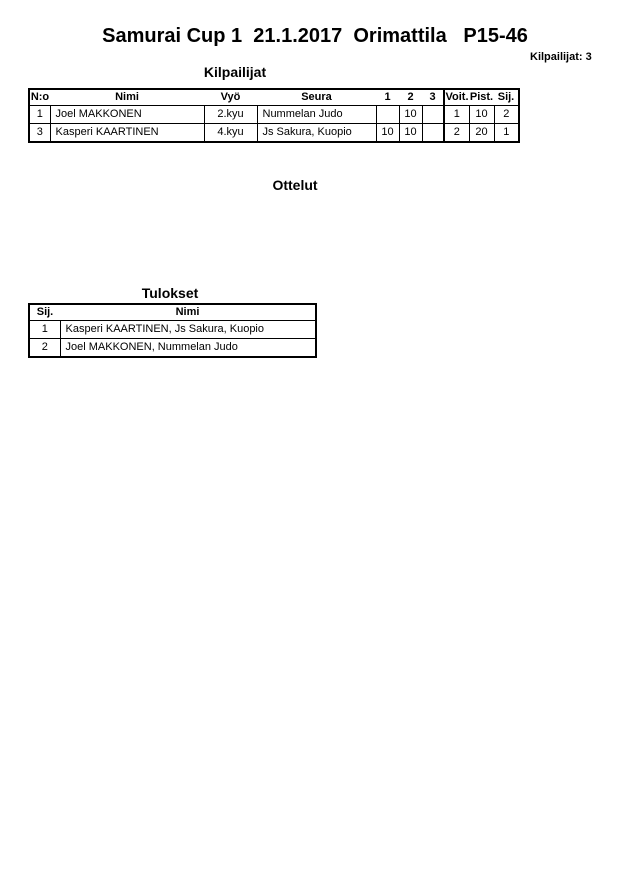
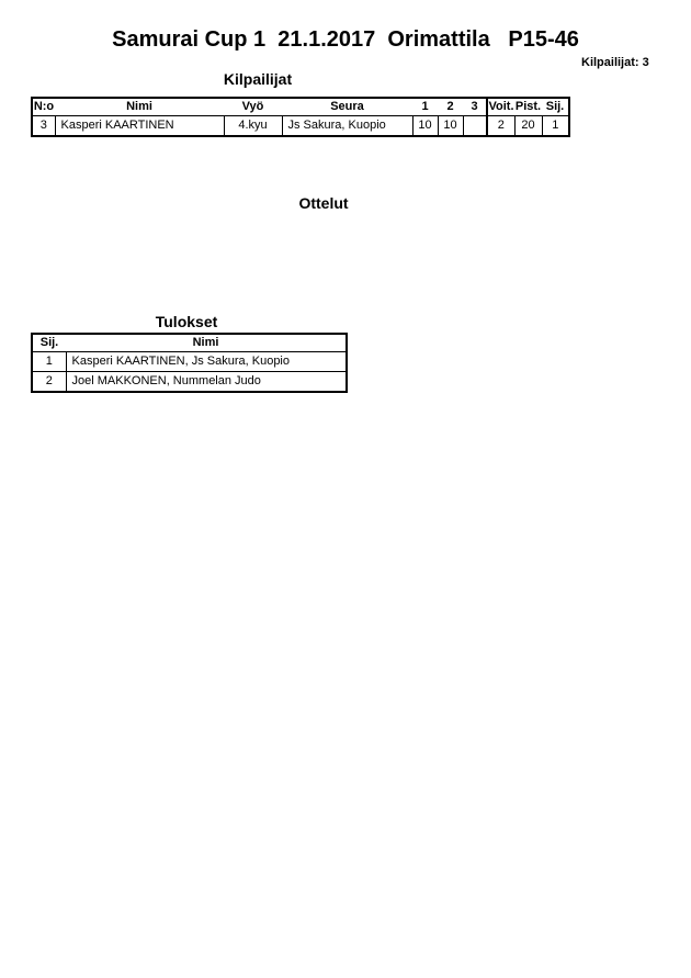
  Samurai Cup 1 21.1.2017 Orimattila P15-46
  Kilpailijat: 3
  Kilpailijat
  N:o	Nimi	Vyö	Seura	1	2	3	Voit.	Pist.	Sij.
- 1	Joel MAKKONEN	2.kyu	Nummelan Judo		10		1	10	2
  3	Kasperi KAARTINEN	4.kyu	Js Sakura, Kuopio	10	10		2	20	1
  Ottelut
  Tulokset
  Sij.	Nimi
  1	Kasperi KAARTINEN, Js Sakura, Kuopio
  2	Joel MAKKONEN, Nummelan Judo
